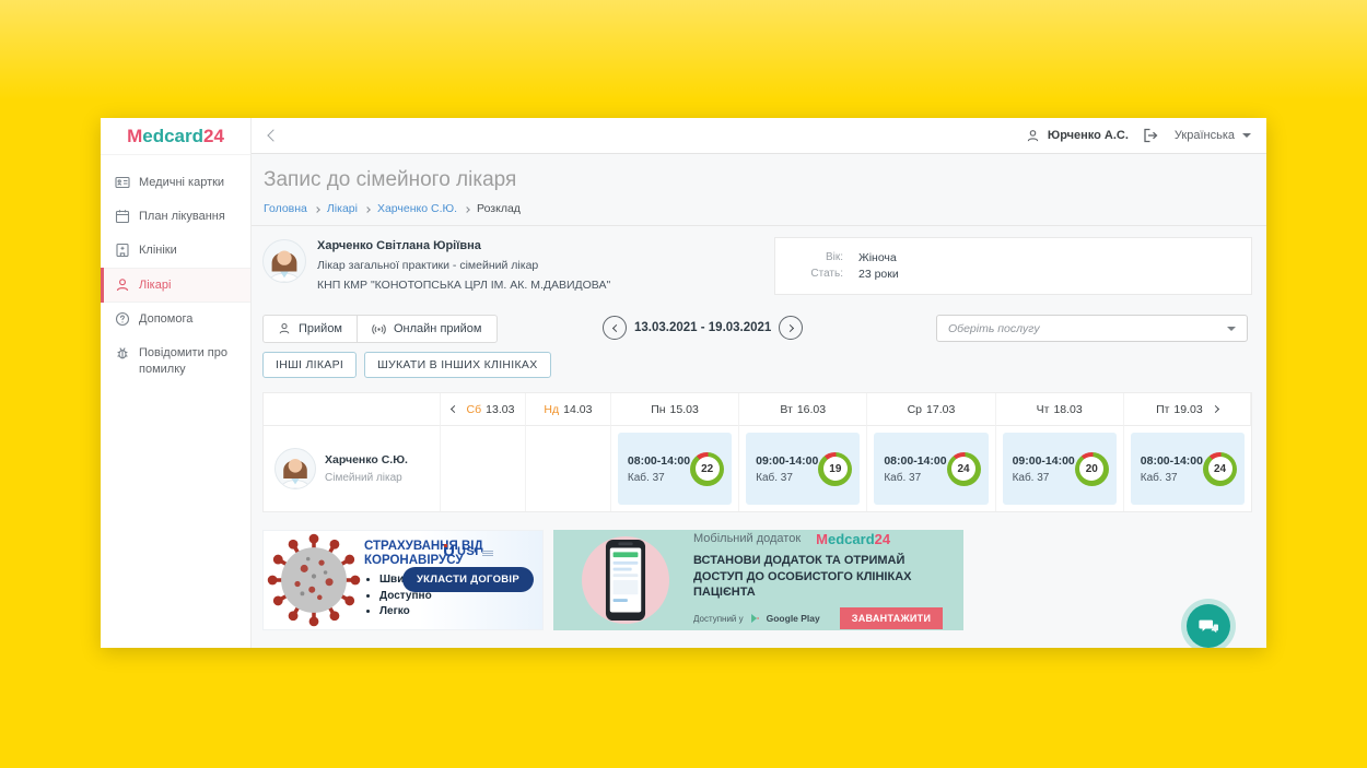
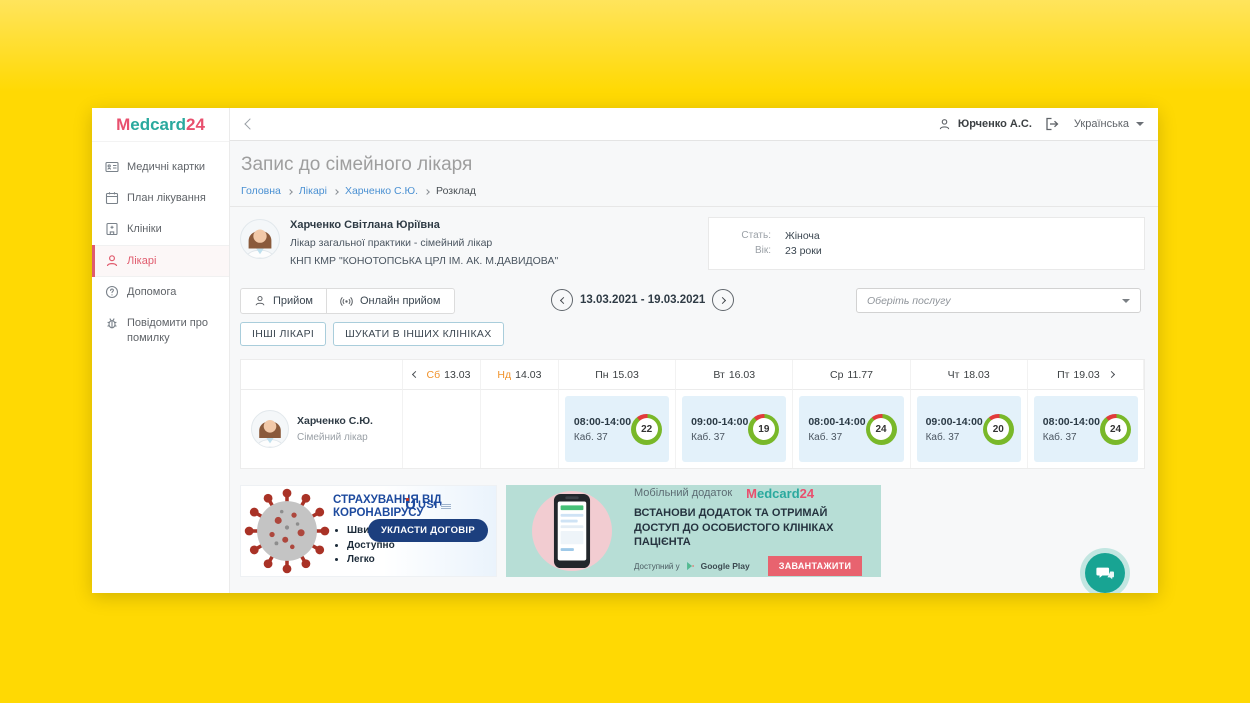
  M
  edcard
  24
  Медичні картки
  План лікування
  Клініки
  Лікарі
  Допомога
  Повідомити про помилку
  Юрченко А.С.
  Українська
  Запис до сімейного лікаря
  Головна
  Лікарі
  Харченко С.Ю.
  Розклад
  Харченко Світлана Юріївна
  Лікар загальної практики - сімейний лікар
  КНП КМР "КОНОТОПСЬКА ЦРЛ ІМ. АК. М.ДАВИДОВА"
- Вік:
+ Стать:
  Жіноча
- Стать:
+ Вік:
  23 роки
  Прийом
  Онлайн прийом
  13.03.2021 - 19.03.2021
  Оберіть послугу
  ІНШІ ЛІКАРІ
  ШУКАТИ В ІНШИХ КЛІНІКАХ
  Сб
  13.03
  Нд
  14.03
  Пн
  15.03
  Вт
  16.03
  Ср
- 17.03
+ 11.77
  Чт
  18.03
  Пт
  19.03
  Харченко С.Ю.
  Сімейний лікар
  08:00-14:00
  Каб. 37
  22
  09:00-14:00
  Каб. 37
  19
  08:00-14:00
  Каб. 37
  24
  09:00-14:00
  Каб. 37
  20
  08:00-14:00
  Каб. 37
  24
  СТРАХУВАН ВІД
  КОРОНАВІРУСУ
  Доступно
  Легко
  U
  USI
  УКЛАСТИ ДОГОВІР
  Мобільний додаток
  Medcard24
  ВСТАНОВИ ДОДАТОК ТА ОТРИМАЙ ДОСТУП ДО ОСОБИСТОГО КЛІНІКАХ ПАЦІЄНТА
  Доступний у
  Google Play
  ЗАВАНТАЖИТИ
